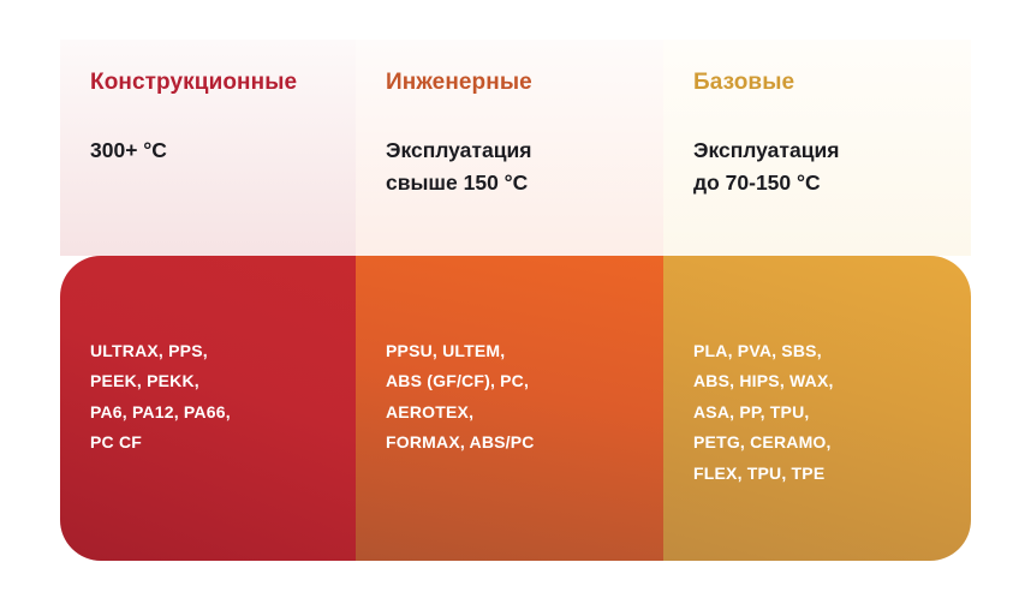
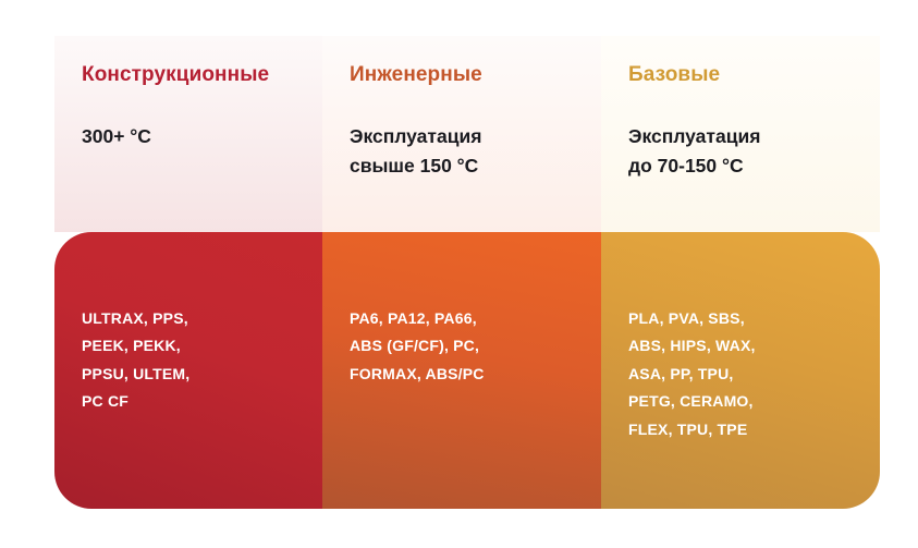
  Конструкционные
  300+ °C
  Инженерные
  Эксплуатация
  свыше 150 °C
  Базовые
  Эксплуатация
  до 70-150 °C
  ULTRAX, PPS,
  PEEK, PEKK,
- PA6, PA12, PA66,
+ PPSU, ULTEM,
  PC CF
- PPSU, ULTEM,
+ PA6, PA12, PA66,
  ABS (GF/CF), PC,
- AEROTEX,
  FORMAX, ABS/PC
  PLA, PVA, SBS,
  ABS, HIPS, WAX,
  ASA, PP, TPU,
  PETG, CERAMO,
  FLEX, TPU, TPE
